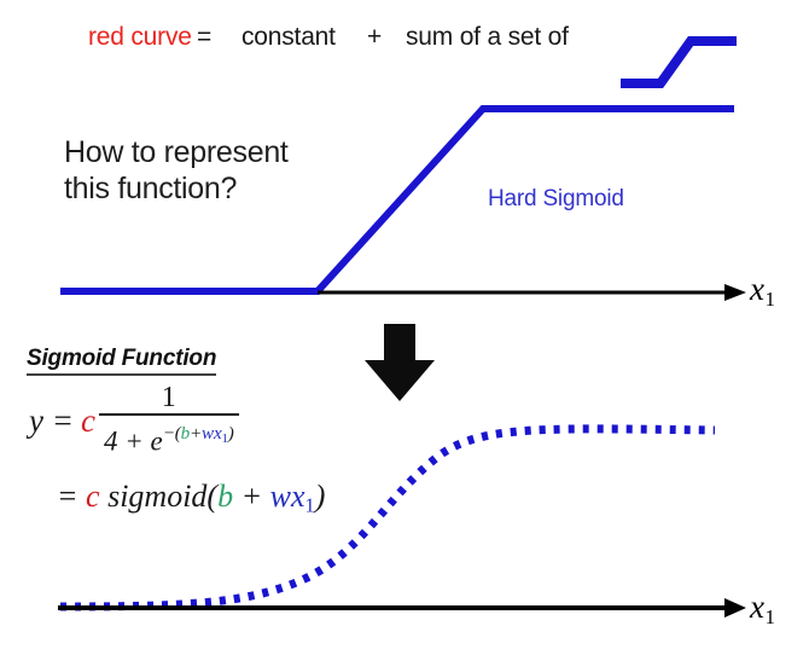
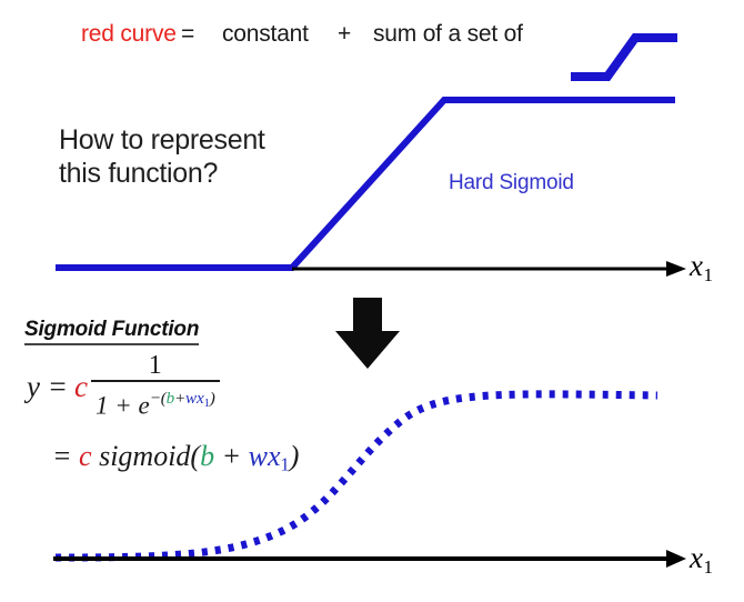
  red curve
  =
  constant
  +
  sum of a set of
  How to represent
  this function?
  Hard Sigmoid
  x1
  Sigmoid Function
  y =
  c
  1
- 4 + e−(b+wx1)
+ 1 + e−(b+wx1)
  = c sigmoid(b + wx1)
  x1
